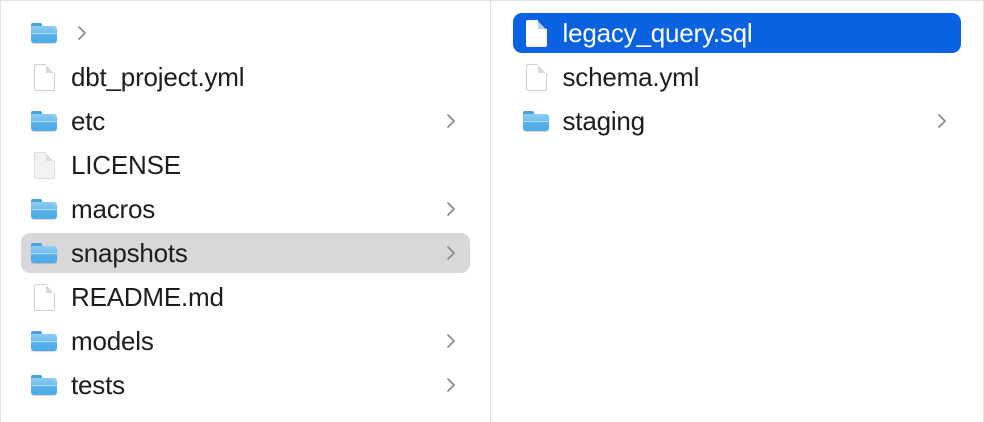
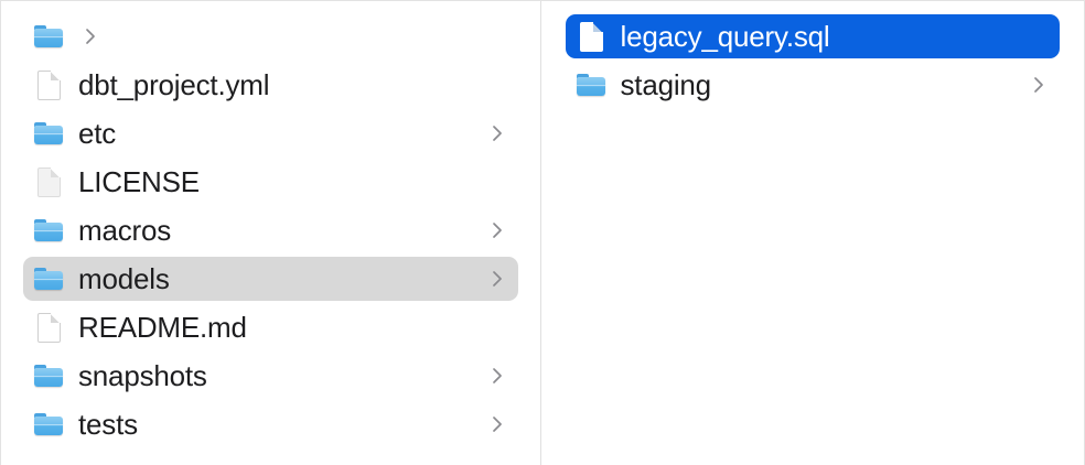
  dbt_project.yml
  etc
  LICENSE
  macros
- snapshots
+ models
  README.md
- models
+ snapshots
  tests
  legacy_query.sql
- schema.yml
  staging
